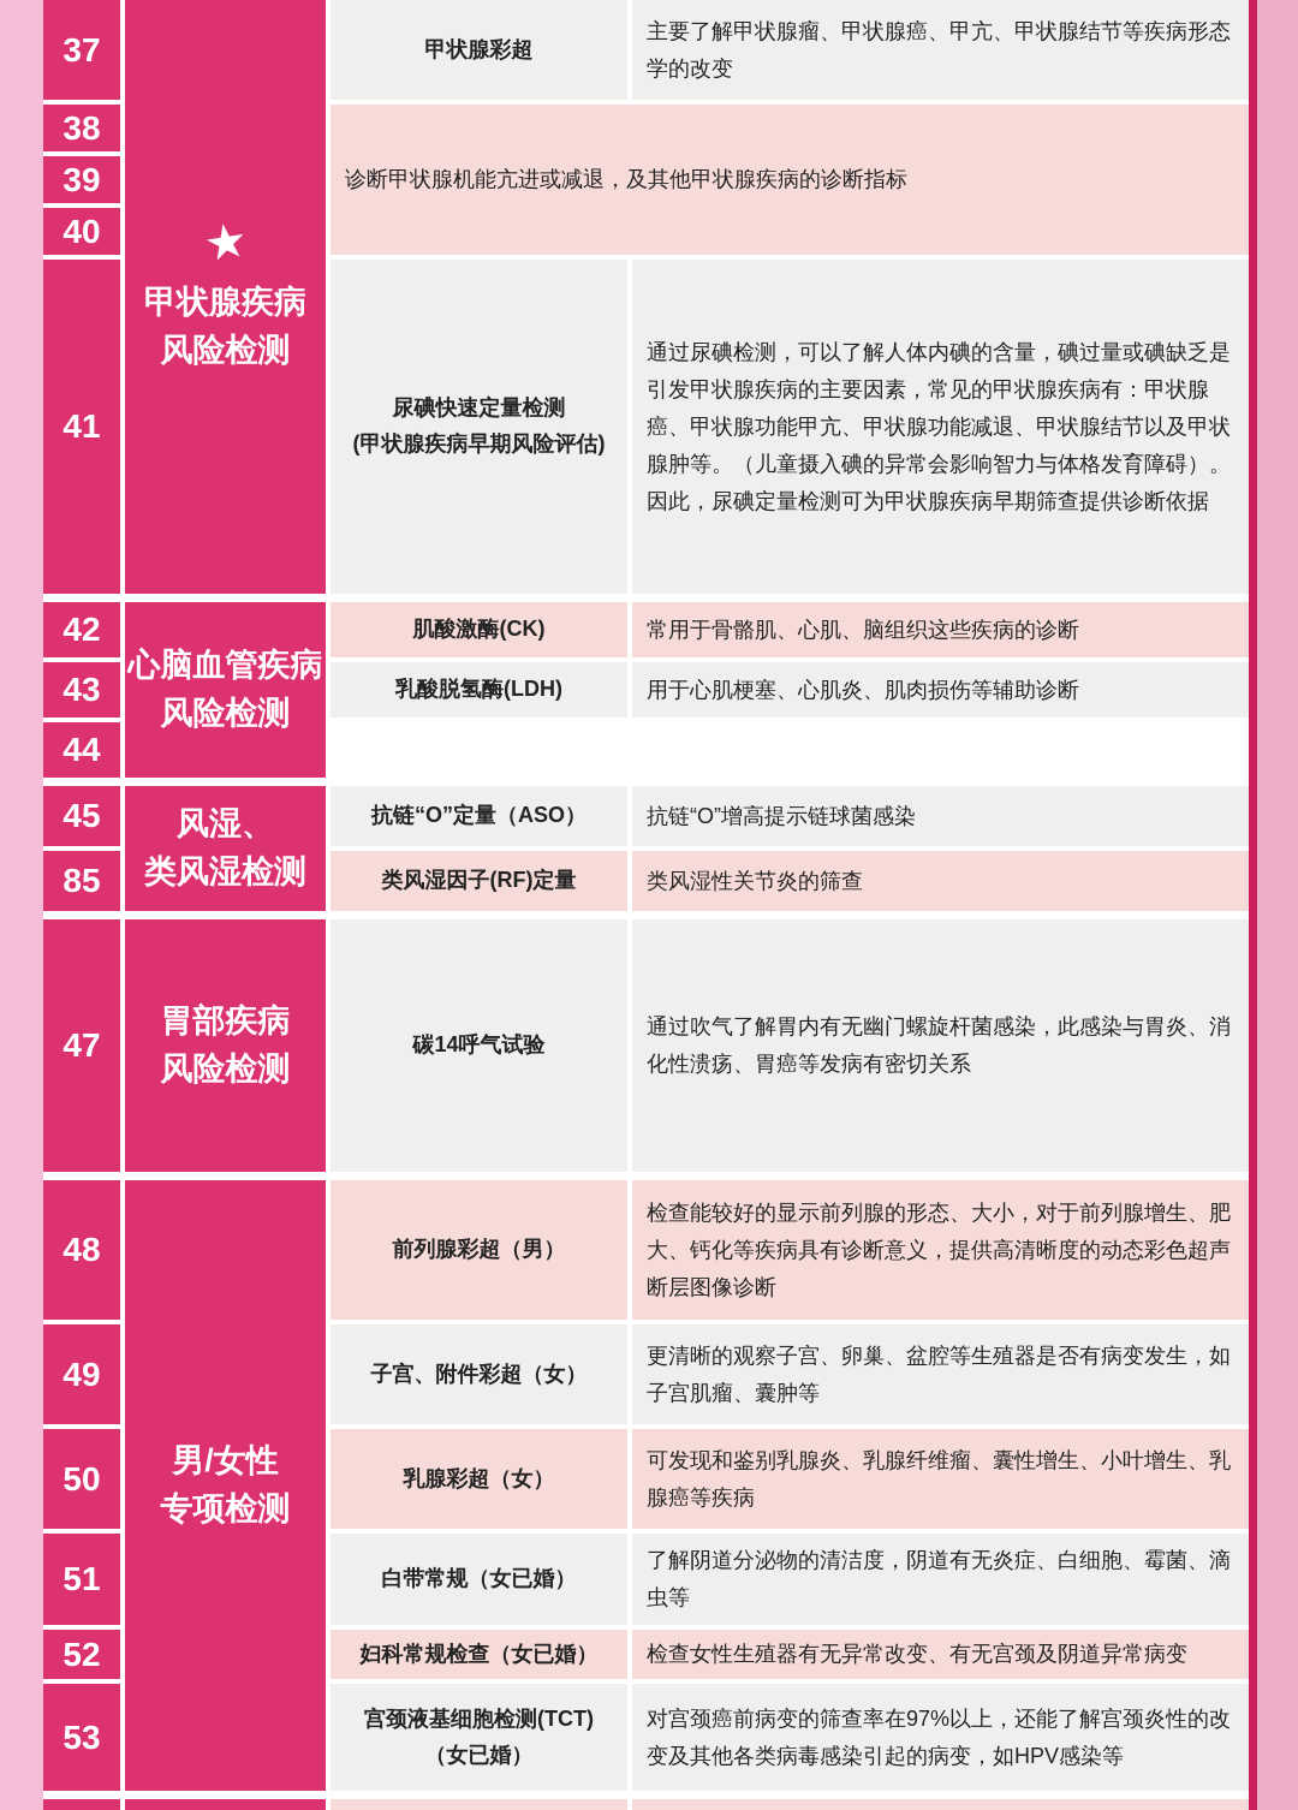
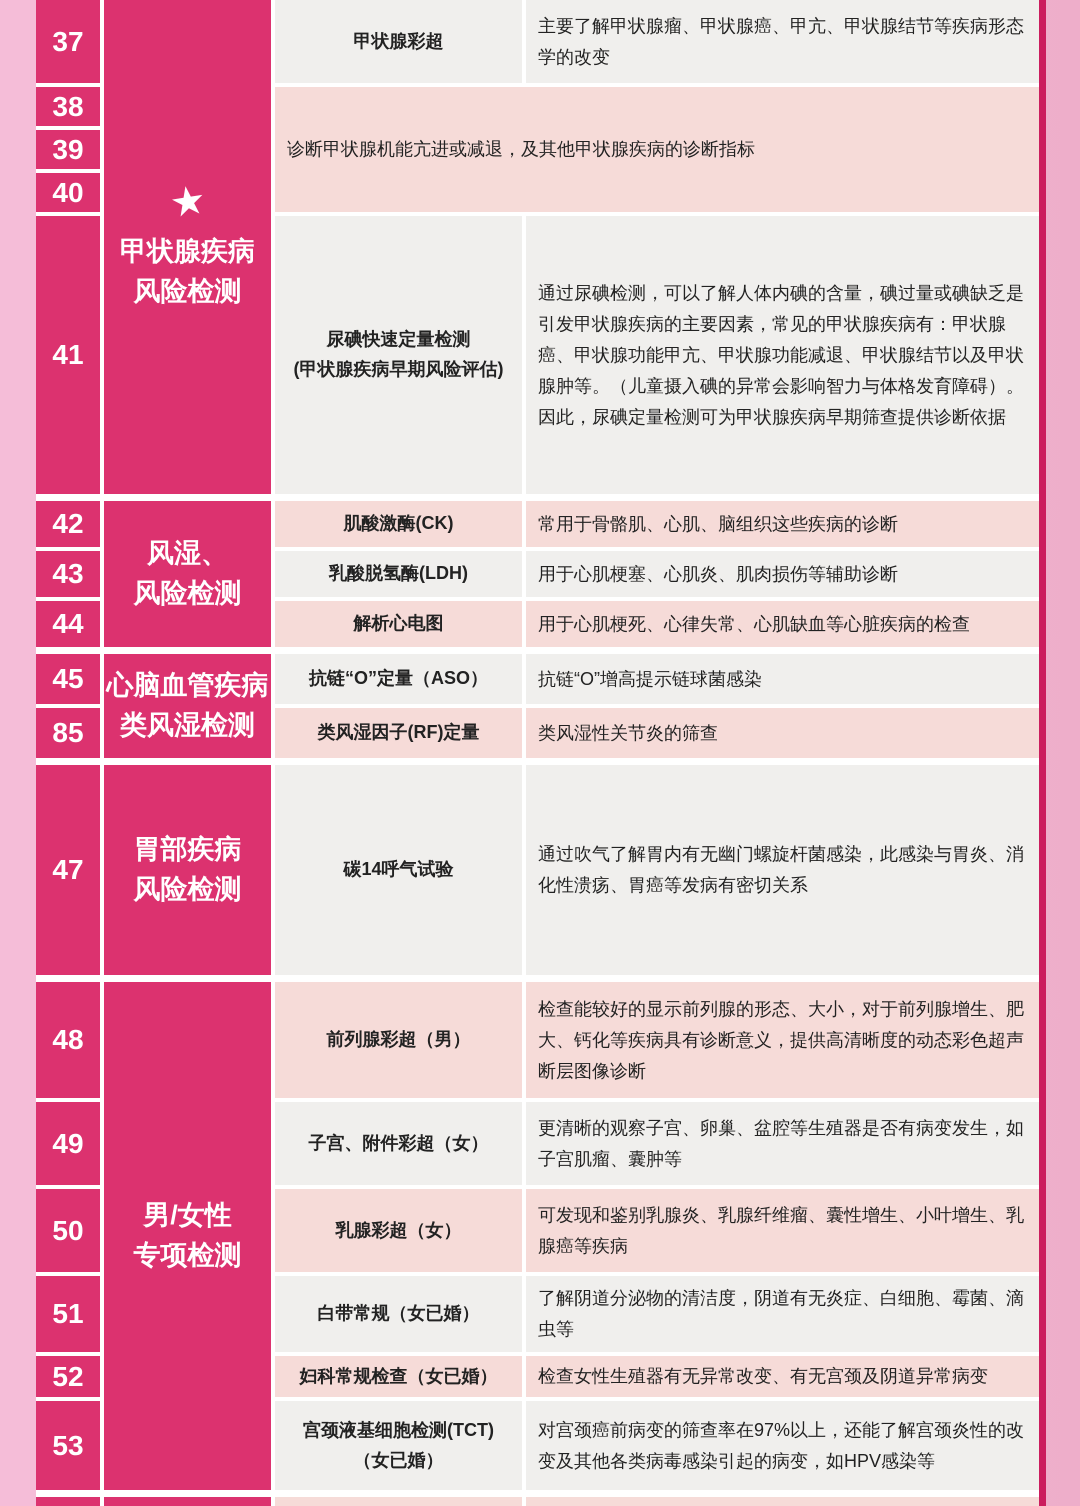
  37
  38
  39
  40
  41
  甲状腺疾病
  风险检测
  甲状腺彩超
  主要了解甲状腺瘤、甲状腺癌、甲亢、甲状腺结节等疾病形态学的改变
  诊断甲状腺机能亢进或减退，及其他甲状腺疾病的诊断指标
  尿碘快速定量检测
  (甲状腺疾病早期风险评估)
  通过尿碘检测，可以了解人体内碘的含量，碘过量或碘缺乏是引发甲状腺疾病的主要因素，常见的甲状腺疾病有：甲状腺癌、甲状腺功能甲亢、甲状腺功能减退、甲状腺结节以及甲状腺肿等。（儿童摄入碘的异常会影响智力与体格发育障碍）。因此，尿碘定量检测可为甲状腺疾病早期筛查提供诊断依据
  42
  43
  44
- 心脑血管疾病
+ 风湿、
  风险检测
  肌酸激酶(CK)
  常用于骨骼肌、心肌、脑组织这些疾病的诊断
  乳酸脱氢酶(LDH)
  用于心肌梗塞、心肌炎、肌肉损伤等辅助诊断
+ 解析心电图
+ 用于心肌梗死、心律失常、心肌缺血等心脏疾病的检查
  45
  85
- 风湿、
+ 心脑血管疾病
  类风湿检测
  抗链“O”定量（ASO）
  抗链“O”增高提示链球菌感染
  类风湿因子(RF)定量
  类风湿性关节炎的筛查
  47
  胃部疾病
  风险检测
  碳14呼气试验
  通过吹气了解胃内有无幽门螺旋杆菌感染，此感染与胃炎、消化性溃疡、胃癌等发病有密切关系
  48
  49
  50
  51
  52
  53
  男/女性
  专项检测
  前列腺彩超（男）
  检查能较好的显示前列腺的形态、大小，对于前列腺增生、肥大、钙化等疾病具有诊断意义，提供高清晰度的动态彩色超声断层图像诊断
  子宫、附件彩超（女）
  更清晰的观察子宫、卵巢、盆腔等生殖器是否有病变发生，如子宫肌瘤、囊肿等
  乳腺彩超（女）
  可发现和鉴别乳腺炎、乳腺纤维瘤、囊性增生、小叶增生、乳腺癌等疾病
  白带常规（女已婚）
  了解阴道分泌物的清洁度，阴道有无炎症、白细胞、霉菌、滴虫等
  妇科常规检查（女已婚）
  检查女性生殖器有无异常改变、有无宫颈及阴道异常病变
  宫颈液基细胞检测(TCT)
  （女已婚）
  对宫颈癌前病变的筛查率在97%以上，还能了解宫颈炎性的改变及其他各类病毒感染引起的病变，如HPV感染等
